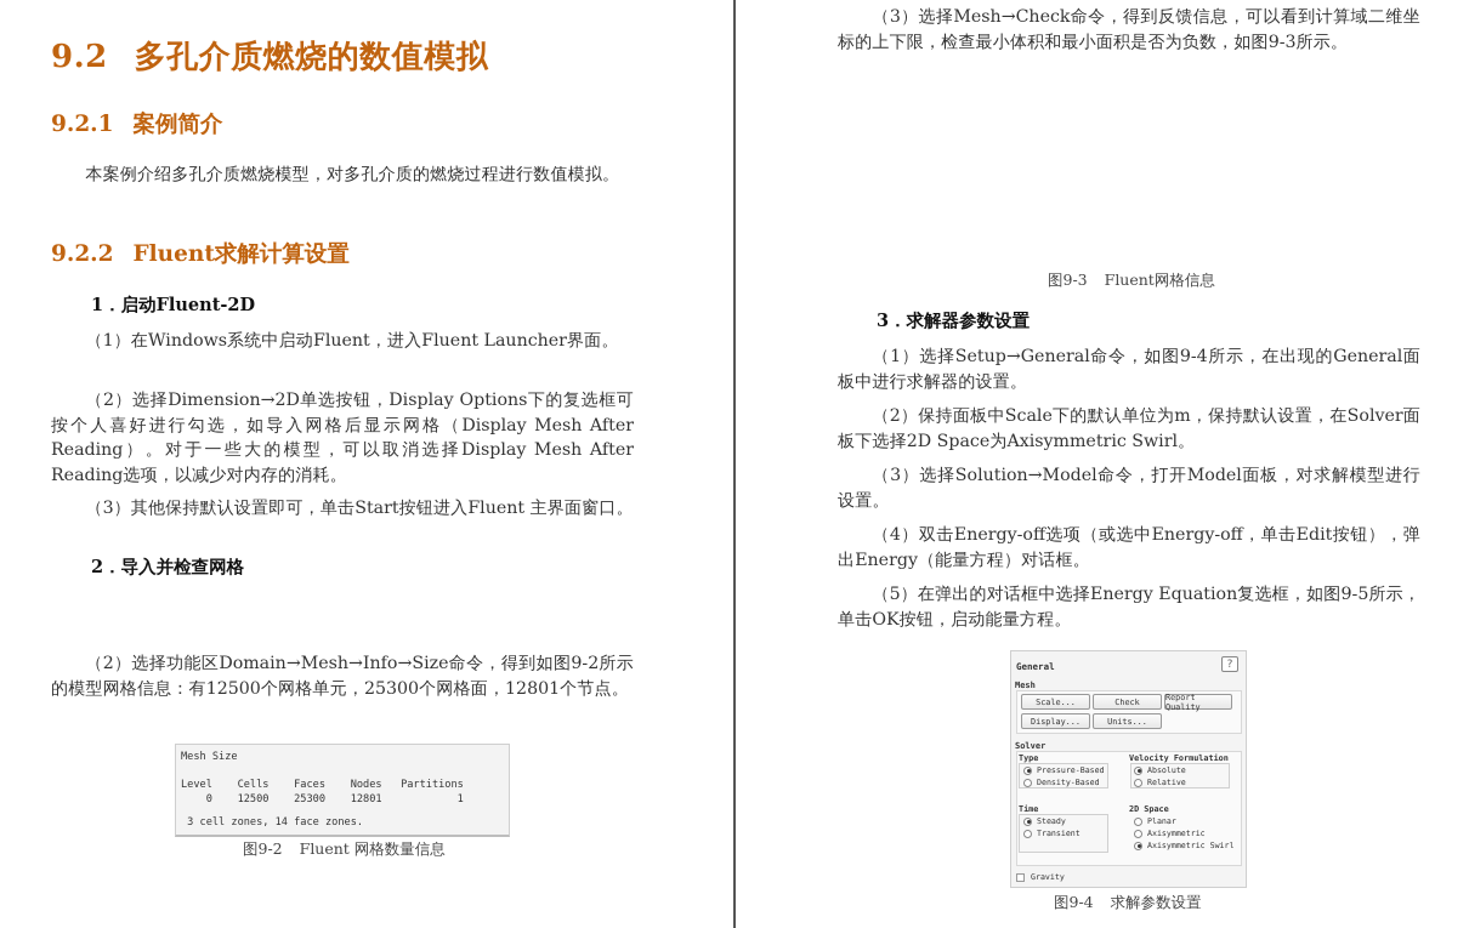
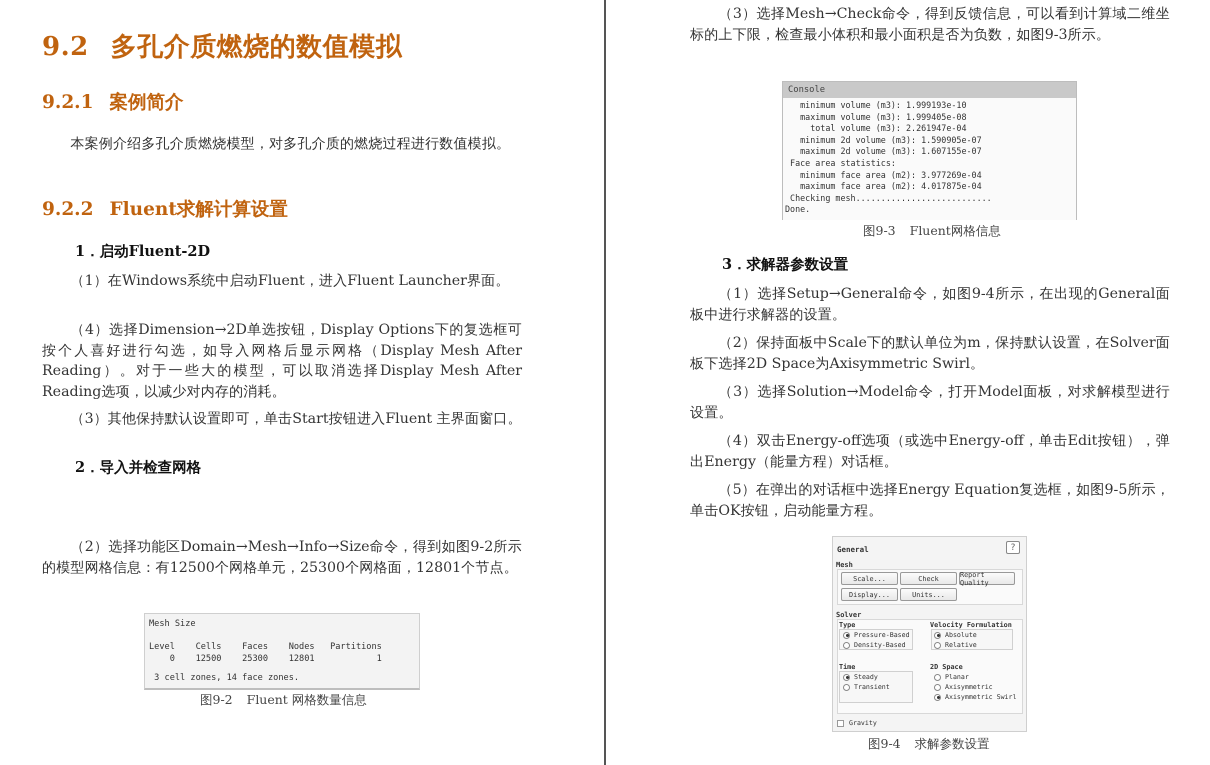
  9.2 多孔介质燃烧的数值模拟
  9.2.1 案例简介
  本案例介绍多孔介质燃烧模型，对多孔介质的燃烧过程进行数值模拟。
  9.2.2 Fluent求解计算设置
  1．启动Fluent-2D
  （1）在Windows系统中启动Fluent，进入Fluent Launcher界面。
- （2）选择Dimension→2D单选按钮，Display Options下的复选框可按个人喜好进行勾选，如导入网格后显示网格（Display Mesh After Reading）。对于一些大的模型，可以取消选择Display Mesh After Reading选项，以减少对内存的消耗。
+ （4）选择Dimension→2D单选按钮，Display Options下的复选框可按个人喜好进行勾选，如导入网格后显示网格（Display Mesh After Reading）。对于一些大的模型，可以取消选择Display Mesh After Reading选项，以减少对内存的消耗。
  （3）其他保持默认设置即可，单击Start按钮进入Fluent 主界面窗口。
  2．导入并检查网格
  （2）选择功能区Domain→Mesh→Info→Size命令，得到如图9-2所示的模型网格信息：有12500个网格单元，25300个网格面，12801个节点。
  Mesh Size
  Level Cells Faces Nodes Partitions
  0 12500 25300 12801 1
  3 cell zones, 14 face zones.
  图9-2 Fluent 网格数量信息
  （3）选择Mesh→Check命令，得到反馈信息，可以看到计算域二维坐标的上下限，检查最小体积和最小面积是否为负数，如图9-3所示。
+ Console
+ minimum volume (m3): 1.999193e-10
+ maximum volume (m3): 1.999405e-08
+ total volume (m3): 2.261947e-04
+ minimum 2d volume (m3): 1.590905e-07
+ maximum 2d volume (m3): 1.607155e-07
+ Face area statistics:
+ minimum face area (m2): 3.977269e-04
+ maximum face area (m2): 4.017875e-04
+ Checking mesh...........................
+ Done.
  图9-3 Fluent网格信息
  3．求解器参数设置
  （1）选择Setup→General命令，如图9-4所示，在出现的General面板中进行求解器的设置。
  （2）保持面板中Scale下的默认单位为m，保持默认设置，在Solver面板下选择2D Space为Axisymmetric Swirl。
  （3）选择Solution→Model命令，打开Model面板，对求解模型进行设置。
  （4）双击Energy-off选项（或选中Energy-off，单击Edit按钮），弹出Energy（能量方程）对话框。
  （5）在弹出的对话框中选择Energy Equation复选框，如图9-5所示，单击OK按钮，启动能量方程。
  General
  ?
  Mesh
  Scale...
  Check
  Report Quality
  Display...
  Units...
  Solver
  Type
  Pressure-Based
  Density-Based
  Velocity Formulation
  Absolute
  Relative
  Time
  Steady
  Transient
  2D Space
  Planar
  Axisymmetric
  Axisymmetric Swirl
  Gravity
  图9-4 求解参数设置
